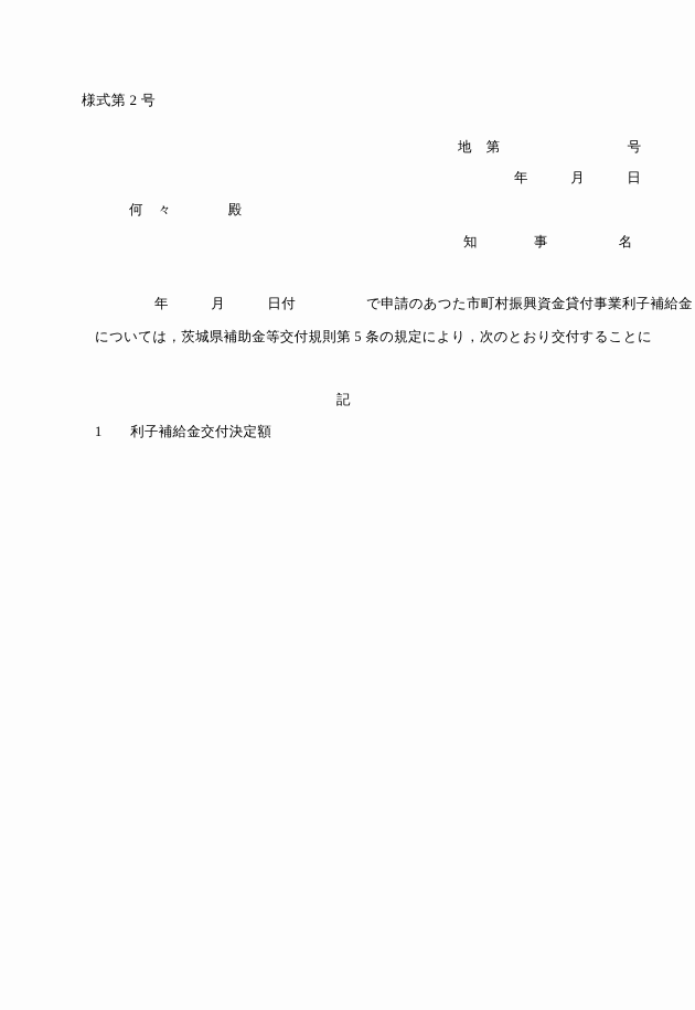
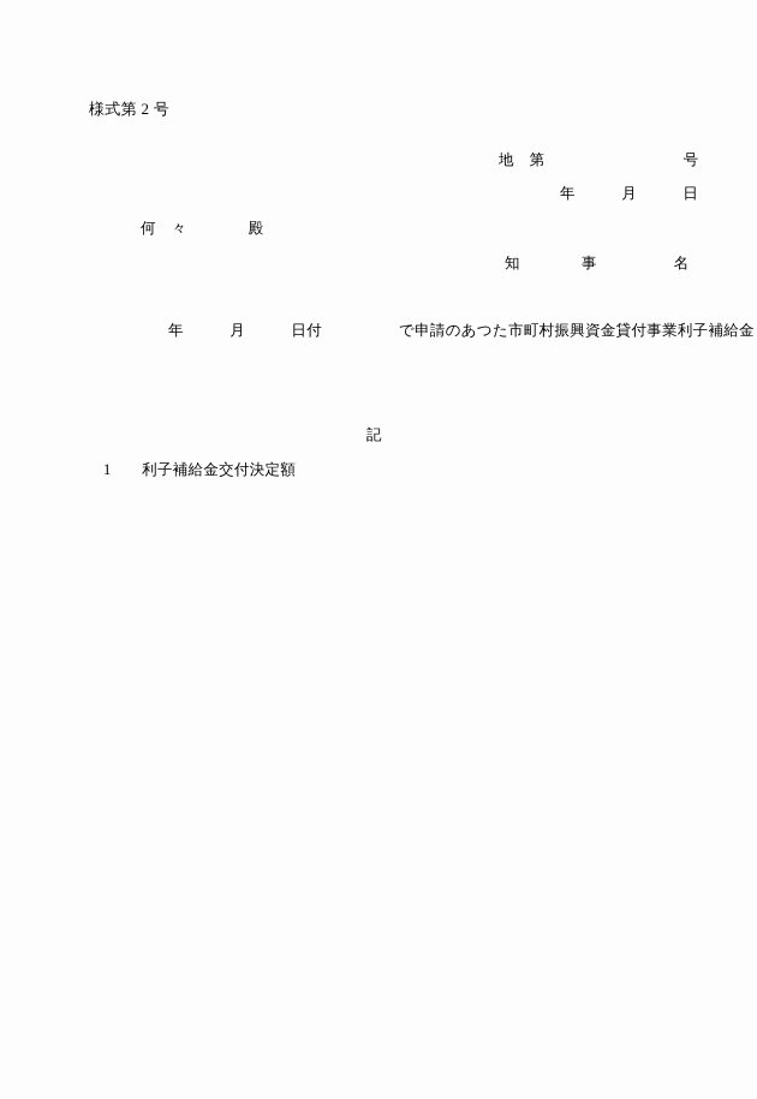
  様式第 2 号
  地 第 号
  年 月 日
  何 々 殿
  知 事 名
  年 月 日付 で申請のあつた市町村振興資金貸付事業利子補給金
- については，茨城県補助金等交付規則第 5 条の規定により，次のとおり交付することに
  記
  1 利子補給金交付決定額
